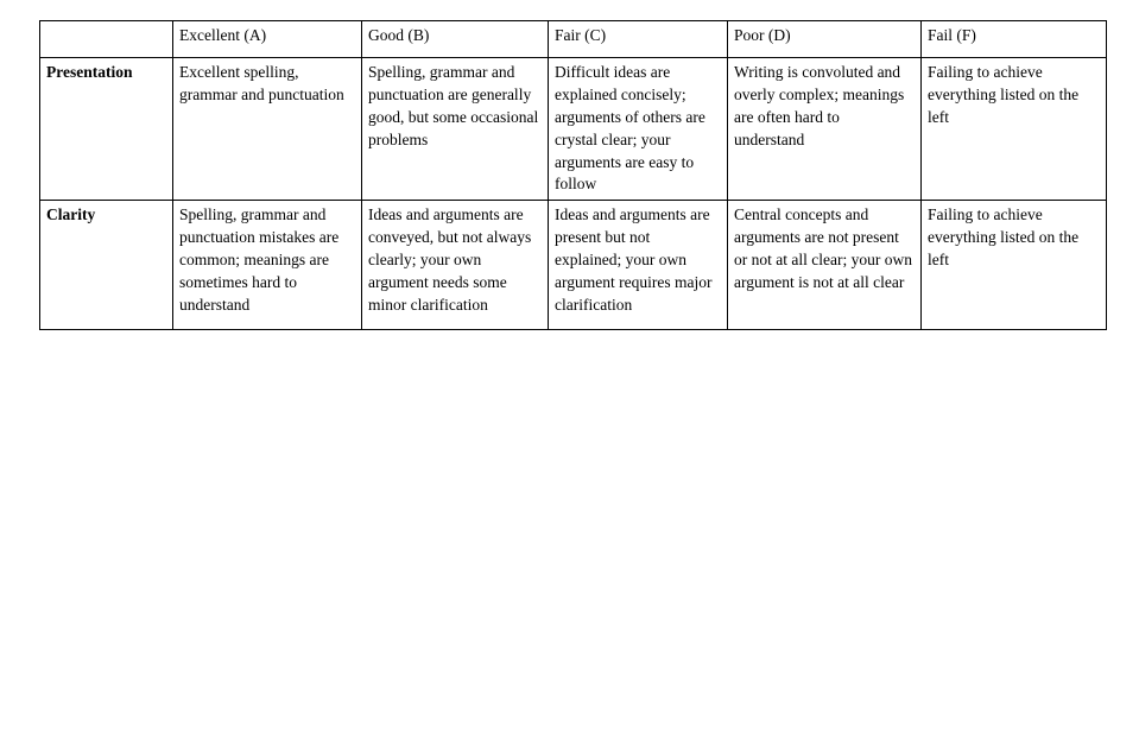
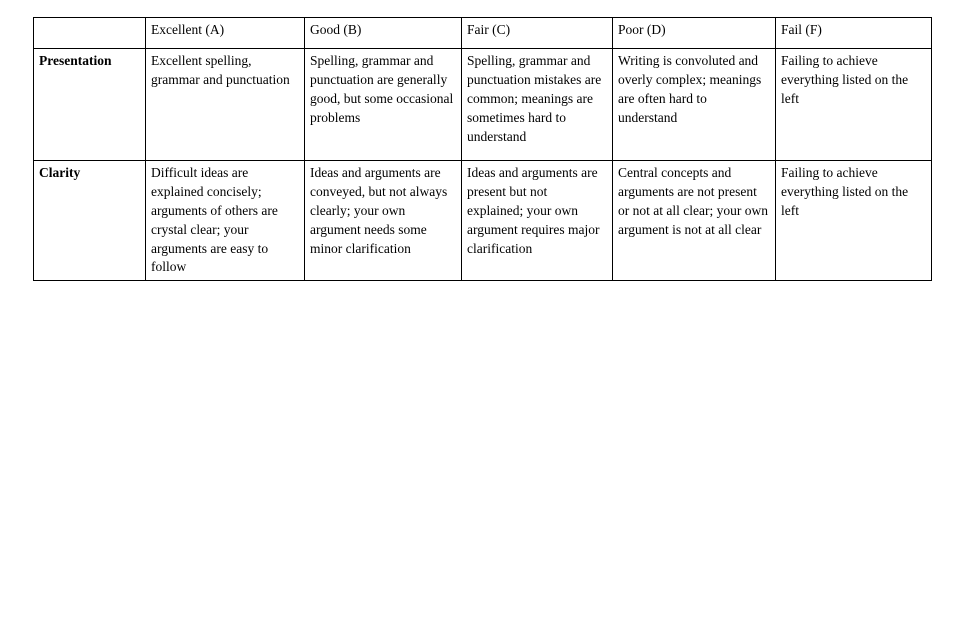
  	Excellent (A)	Good (B)	Fair (C)	Poor (D)	Fail (F)
- Presentation	Excellent spelling, grammar and punctuation	Spelling, grammar and punctuation are generally good, but some occasional problems	Difficult ideas are explained concisely; arguments of others are crystal clear; your arguments are easy to follow	Writing is convoluted and overly complex; meanings are often hard to understand	Failing to achieve everything listed on the left
+ Presentation	Excellent spelling, grammar and punctuation	Spelling, grammar and punctuation are generally good, but some occasional problems	Spelling, grammar and punctuation mistakes are common; meanings are sometimes hard to understand	Writing is convoluted and overly complex; meanings are often hard to understand	Failing to achieve everything listed on the left
- Clarity	Spelling, grammar and punctuation mistakes are common; meanings are sometimes hard to understand	Ideas and arguments are conveyed, but not always clearly; your own argument needs some minor clarification	Ideas and arguments are present but not explained; your own argument requires major clarification	Central concepts and arguments are not present or not at all clear; your own argument is not at all clear	Failing to achieve everything listed on the left
+ Clarity	Difficult ideas are explained concisely; arguments of others are crystal clear; your arguments are easy to follow	Ideas and arguments are conveyed, but not always clearly; your own argument needs some minor clarification	Ideas and arguments are present but not explained; your own argument requires major clarification	Central concepts and arguments are not present or not at all clear; your own argument is not at all clear	Failing to achieve everything listed on the left
